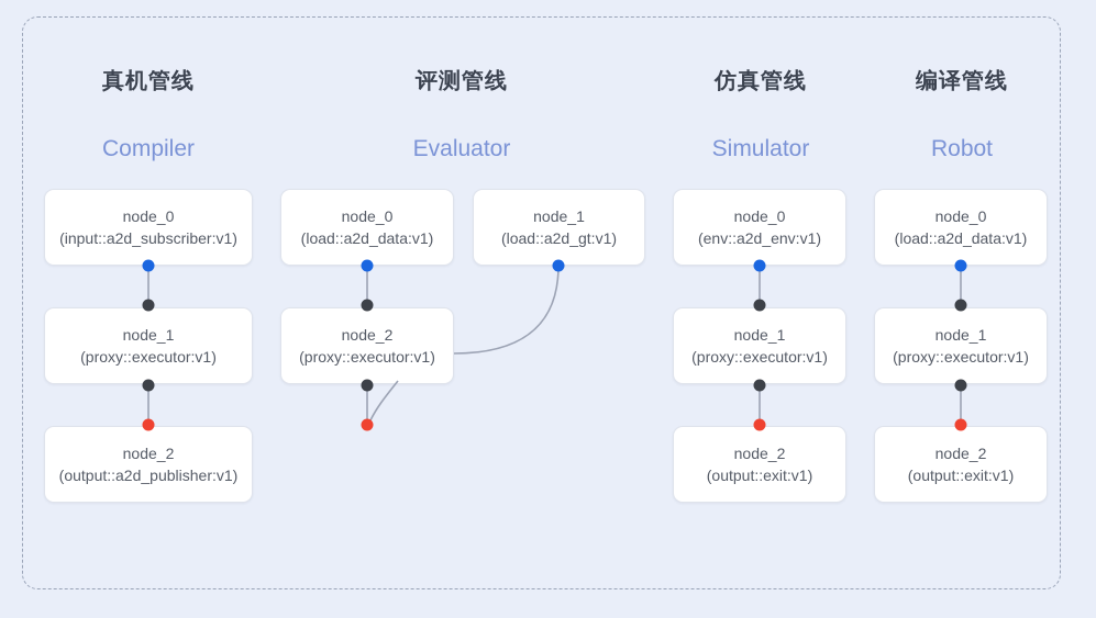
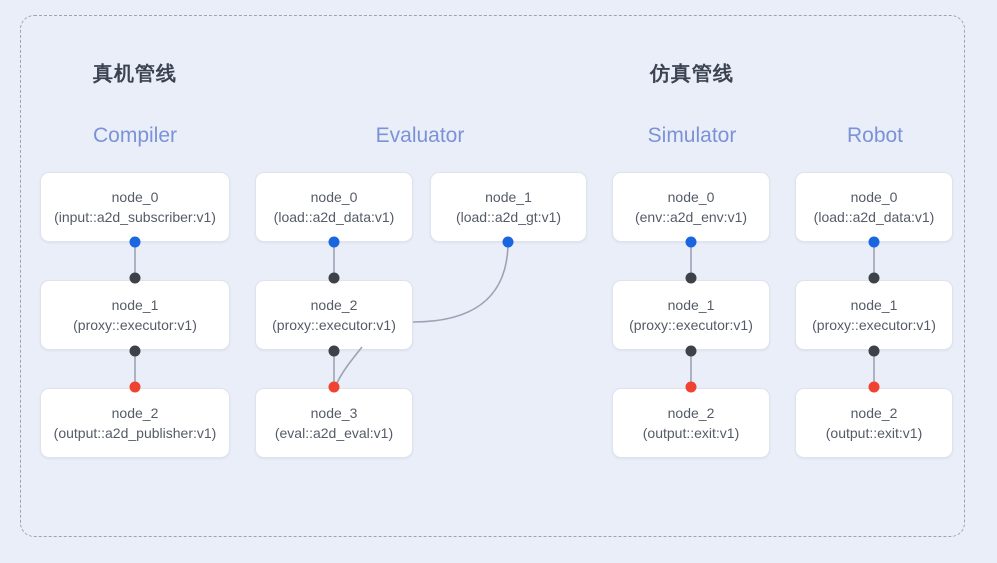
  真机管线
- 评测管线
  仿真管线
- 编译管线
  Compiler
  Evaluator
  Simulator
  Robot
  node_0
  (input::a2d_subscriber:v1)
  node_1
  (proxy::executor:v1)
  node_2
  (output::a2d_publisher:v1)
  node_0
  (load::a2d_data:v1)
  node_1
  (load::a2d_gt:v1)
  node_2
  (proxy::executor:v1)
+ node_3
+ (eval::a2d_eval:v1)
  node_0
  (env::a2d_env:v1)
  node_1
  (proxy::executor:v1)
  node_2
  (output::exit:v1)
  node_0
  (load::a2d_data:v1)
  node_1
  (proxy::executor:v1)
  node_2
  (output::exit:v1)
